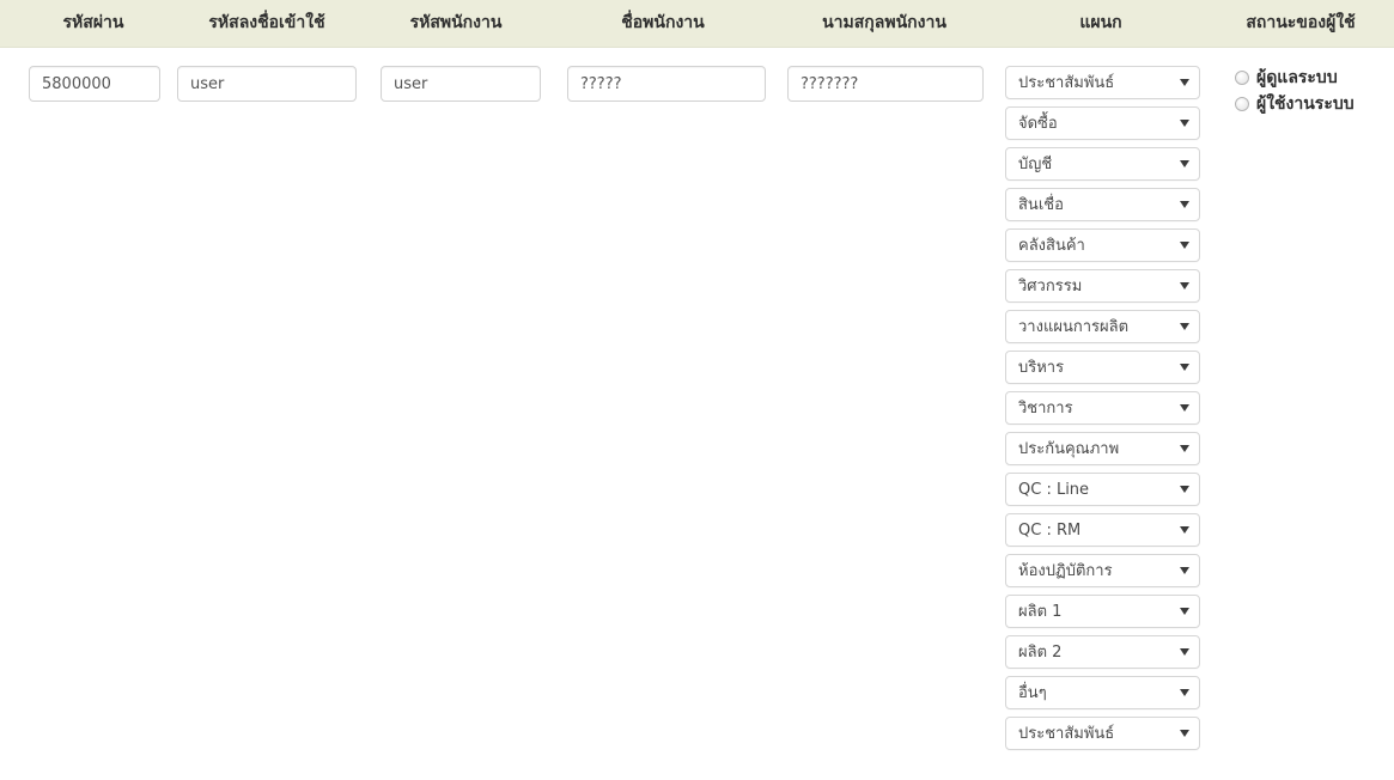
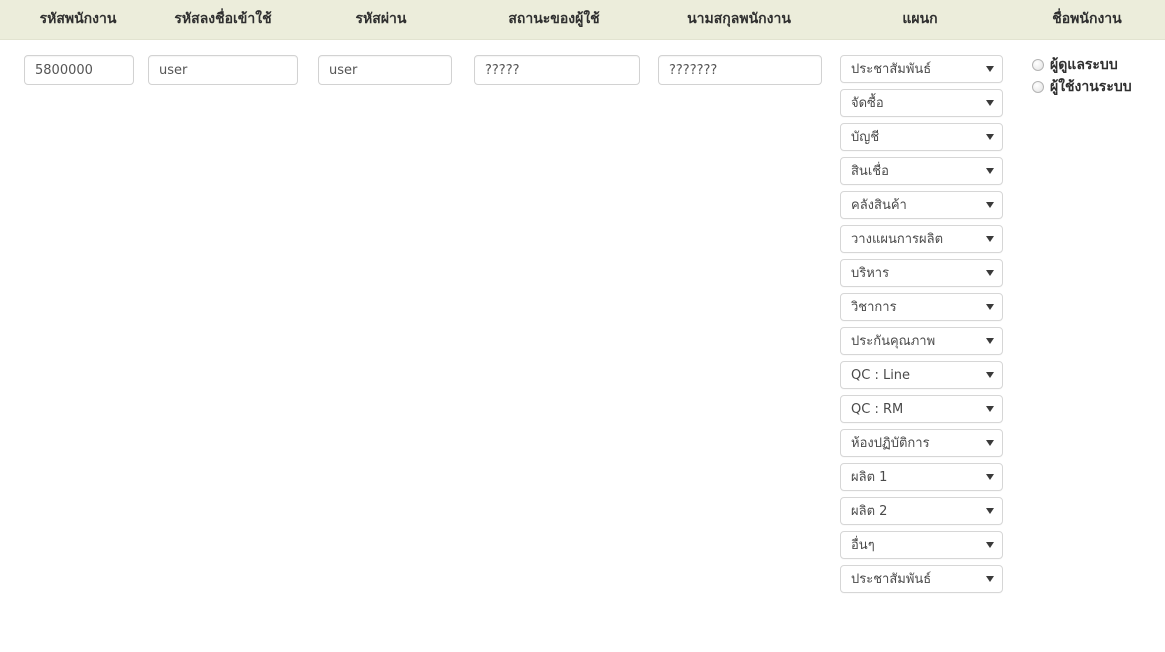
- รหัสผ่าน
+ รหัสพนักงาน
  รหัสลงชื่อเข้าใช้
- รหัสพนักงาน
+ รหัสผ่าน
- ชื่อพนักงาน
+ สถานะของผู้ใช้
  นามสกุลพนักงาน
  แผนก
- สถานะของผู้ใช้
+ ชื่อพนักงาน
  5800000
  user
  user
  ?????
  ???????
  ประชาสัมพันธ์
  จัดซื้อ
  บัญชี
  สินเชื่อ
  คลังสินค้า
- วิศวกรรม
  วางแผนการผลิต
  บริหาร
  วิชาการ
  ประกันคุณภาพ
  QC : Line
  QC : RM
  ห้องปฏิบัติการ
  ผลิต 1
  ผลิต 2
  อื่นๆ
  ประชาสัมพันธ์
  ผู้ดูแลระบบ
  ผู้ใช้งานระบบ
